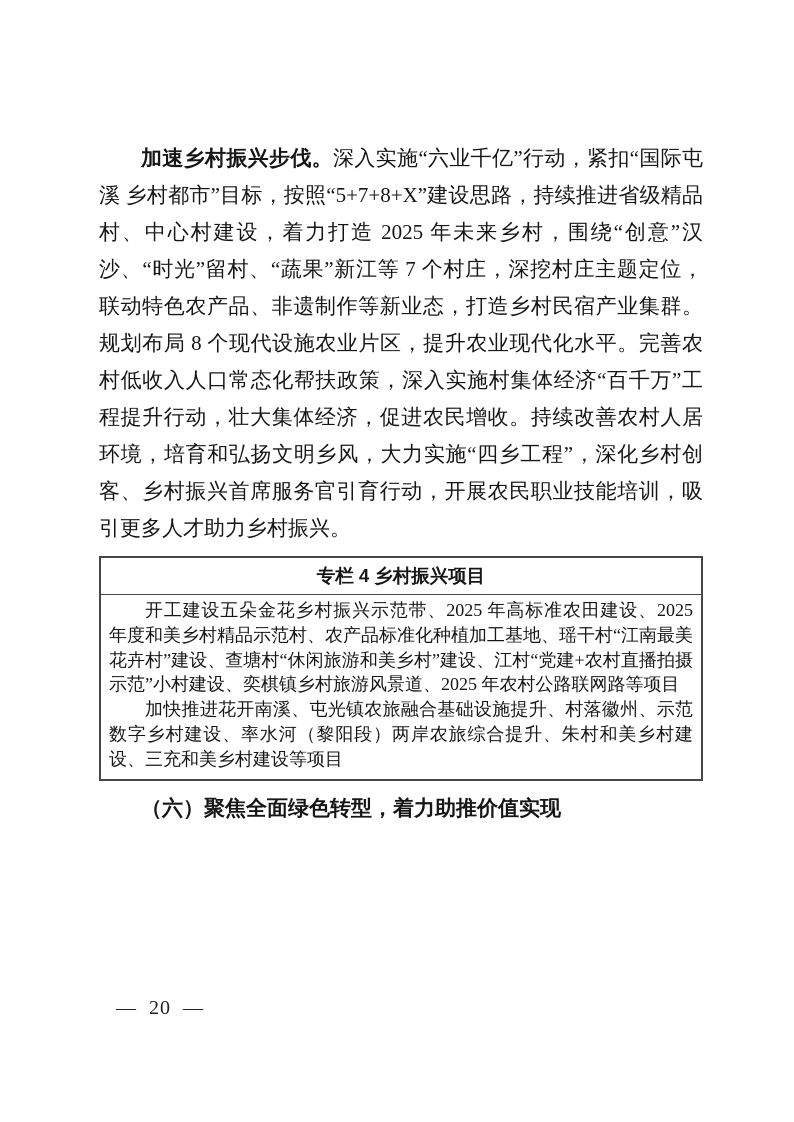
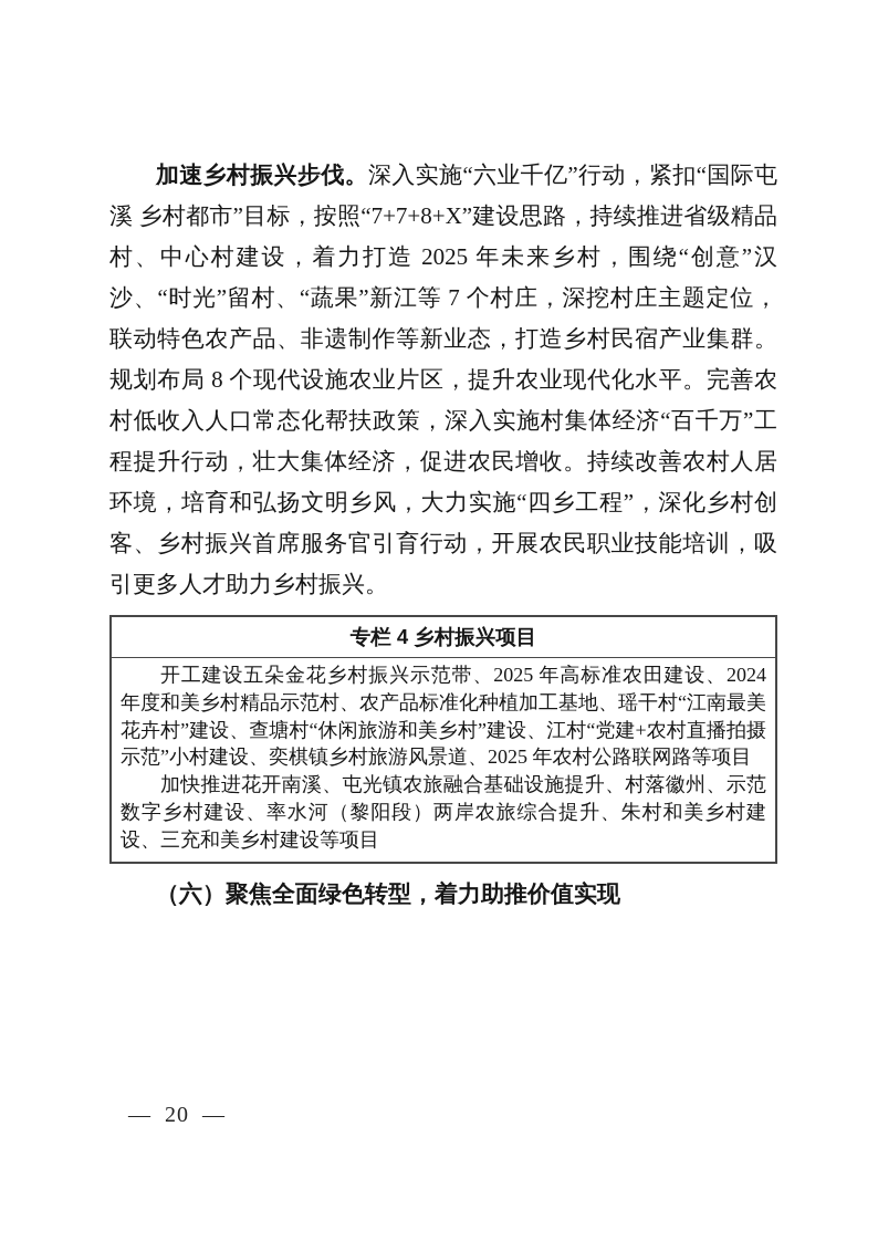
- 加速乡村振兴步伐。深入实施“六业千亿”行动，紧扣“国际屯溪 乡村都市”目标，按照“5+7+8+X”建设思路，持续推进省级精品村、中心村建设，着力打造 2025 年未来乡村，围绕“创意”汉沙、“时光”留村、“蔬果”新江等 7 个村庄，深挖村庄主题定位，联动特色农产品、非遗制作等新业态，打造乡村民宿产业集群。规划布局 8 个现代设施农业片区，提升农业现代化水平。完善农村低收入人口常态化帮扶政策，深入实施村集体经济“百千万”工程提升行动，壮大集体经济，促进农民增收。持续改善农村人居环境，培育和弘扬文明乡风，大力实施“四乡工程”，深化乡村创客、乡村振兴首席服务官引育行动，开展农民职业技能培训，吸引更多人才助力乡村振兴。
+ 加速乡村振兴步伐。深入实施“六业千亿”行动，紧扣“国际屯溪 乡村都市”目标，按照“7+7+8+X”建设思路，持续推进省级精品村、中心村建设，着力打造 2025 年未来乡村，围绕“创意”汉沙、“时光”留村、“蔬果”新江等 7 个村庄，深挖村庄主题定位，联动特色农产品、非遗制作等新业态，打造乡村民宿产业集群。规划布局 8 个现代设施农业片区，提升农业现代化水平。完善农村低收入人口常态化帮扶政策，深入实施村集体经济“百千万”工程提升行动，壮大集体经济，促进农民增收。持续改善农村人居环境，培育和弘扬文明乡风，大力实施“四乡工程”，深化乡村创客、乡村振兴首席服务官引育行动，开展农民职业技能培训，吸引更多人才助力乡村振兴。
  专栏 4 乡村振兴项目
- 开工建设五朵金花乡村振兴示范带、2025 年高标准农田建设、2025 年度和美乡村精品示范村、农产品标准化种植加工基地、瑶干村“江南最美花卉村”建设、查塘村“休闲旅游和美乡村”建设、江村“党建+农村直播拍摄示范”小村建设、奕棋镇乡村旅游风景道、2025 年农村公路联网路等项目 加快推进花开南溪、屯光镇农旅融合基础设施提升、村落徽州、示范数字乡村建设、率水河（黎阳段）两岸农旅综合提升、朱村和美乡村建设、三充和美乡村建设等项目
+ 开工建设五朵金花乡村振兴示范带、2025 年高标准农田建设、2024 年度和美乡村精品示范村、农产品标准化种植加工基地、瑶干村“江南最美花卉村”建设、查塘村“休闲旅游和美乡村”建设、江村“党建+农村直播拍摄示范”小村建设、奕棋镇乡村旅游风景道、2025 年农村公路联网路等项目 加快推进花开南溪、屯光镇农旅融合基础设施提升、村落徽州、示范数字乡村建设、率水河（黎阳段）两岸农旅综合提升、朱村和美乡村建设、三充和美乡村建设等项目
  （六）聚焦全面绿色转型，着力助推价值实现
  — 20 —
